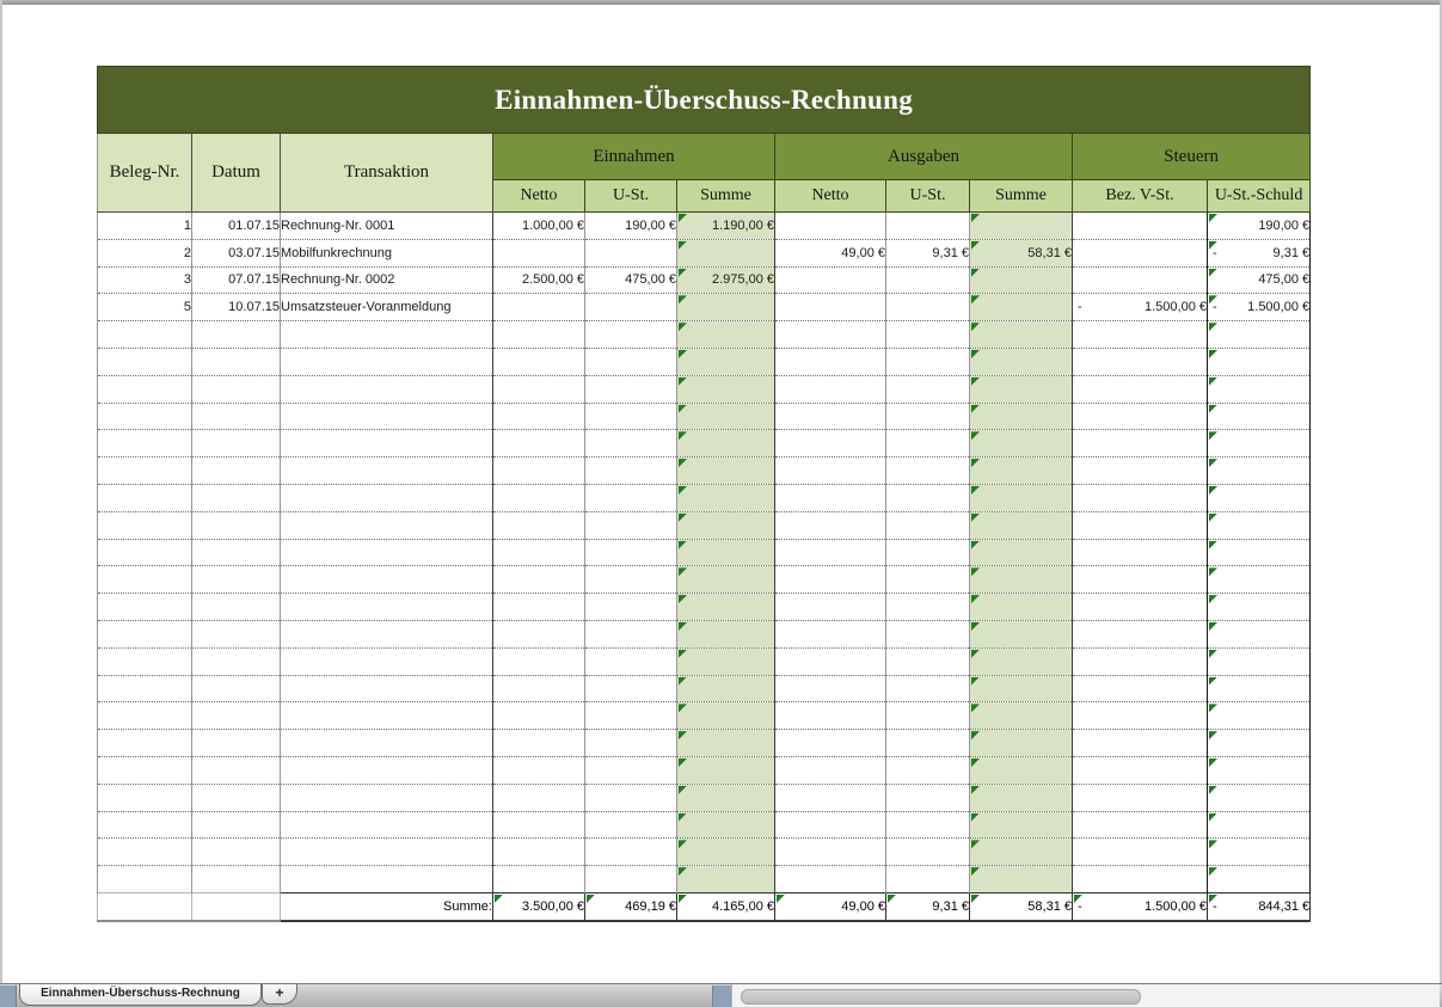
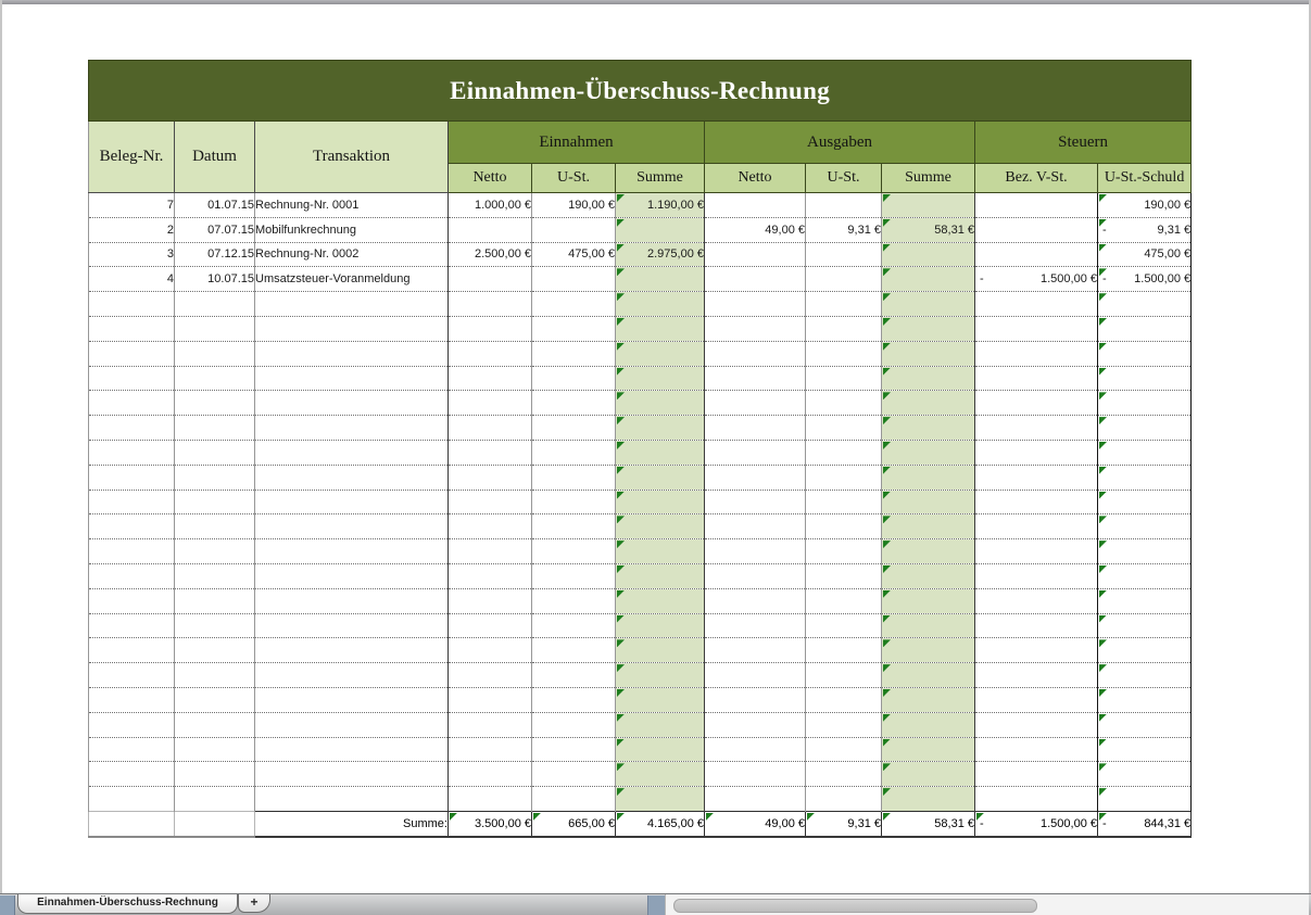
  Einnahmen-Überschuss-Rechnung
  Beleg-Nr.	Datum	Transaktion	Einnahmen	Ausgaben	Steuern
  Netto	U-St.	Summe	Netto	U-St.	Summe	Bez. V-St.	U-St.-Schuld
- 1	01.07.15	Rechnung-Nr. 0001	1.000,00 €	190,00 €	1.190,00 €					190,00 €
+ 7	01.07.15	Rechnung-Nr. 0001	1.000,00 €	190,00 €	1.190,00 €					190,00 €
- 2	03.07.15	Mobilfunkrechnung				49,00 €	9,31 €	58,31 €		- 9,31 €
+ 2	07.07.15	Mobilfunkrechnung				49,00 €	9,31 €	58,31 €		- 9,31 €
- 3	07.07.15	Rechnung-Nr. 0002	2.500,00 €	475,00 €	2.975,00 €					475,00 €
+ 3	07.12.15	Rechnung-Nr. 0002	2.500,00 €	475,00 €	2.975,00 €					475,00 €
- 5	10.07.15	Umsatzsteuer-Voranmeldung							- 1.500,00 €	- 1.500,00 €
+ 4	10.07.15	Umsatzsteuer-Voranmeldung							- 1.500,00 €	- 1.500,00 €
- 		Summe:	3.500,00 €	469,19 €	4.165,00 €	49,00 €	9,31 €	58,31 €	- 1.500,00 €	- 844,31 €
+ 		Summe:	3.500,00 €	665,00 €	4.165,00 €	49,00 €	9,31 €	58,31 €	- 1.500,00 €	- 844,31 €
  Einnahmen-Überschuss-Rechnung
  +
